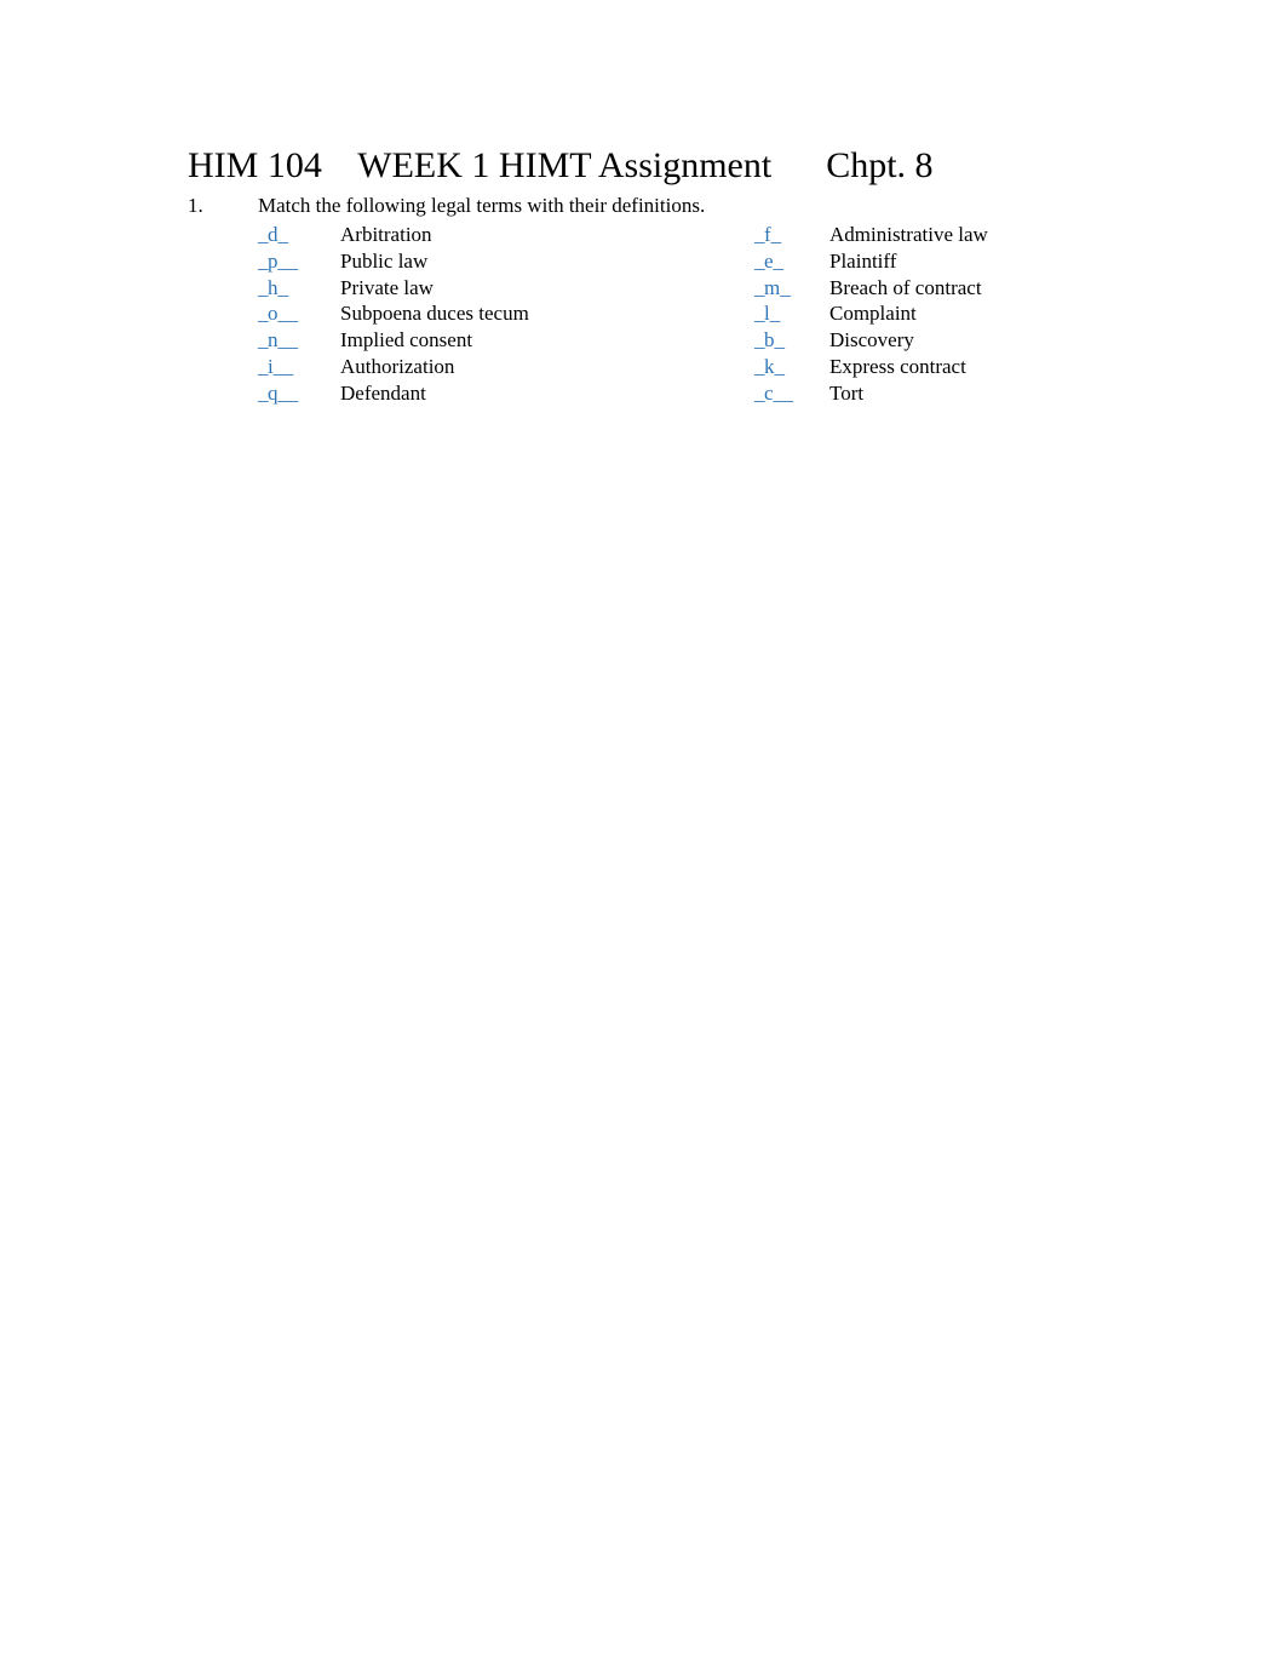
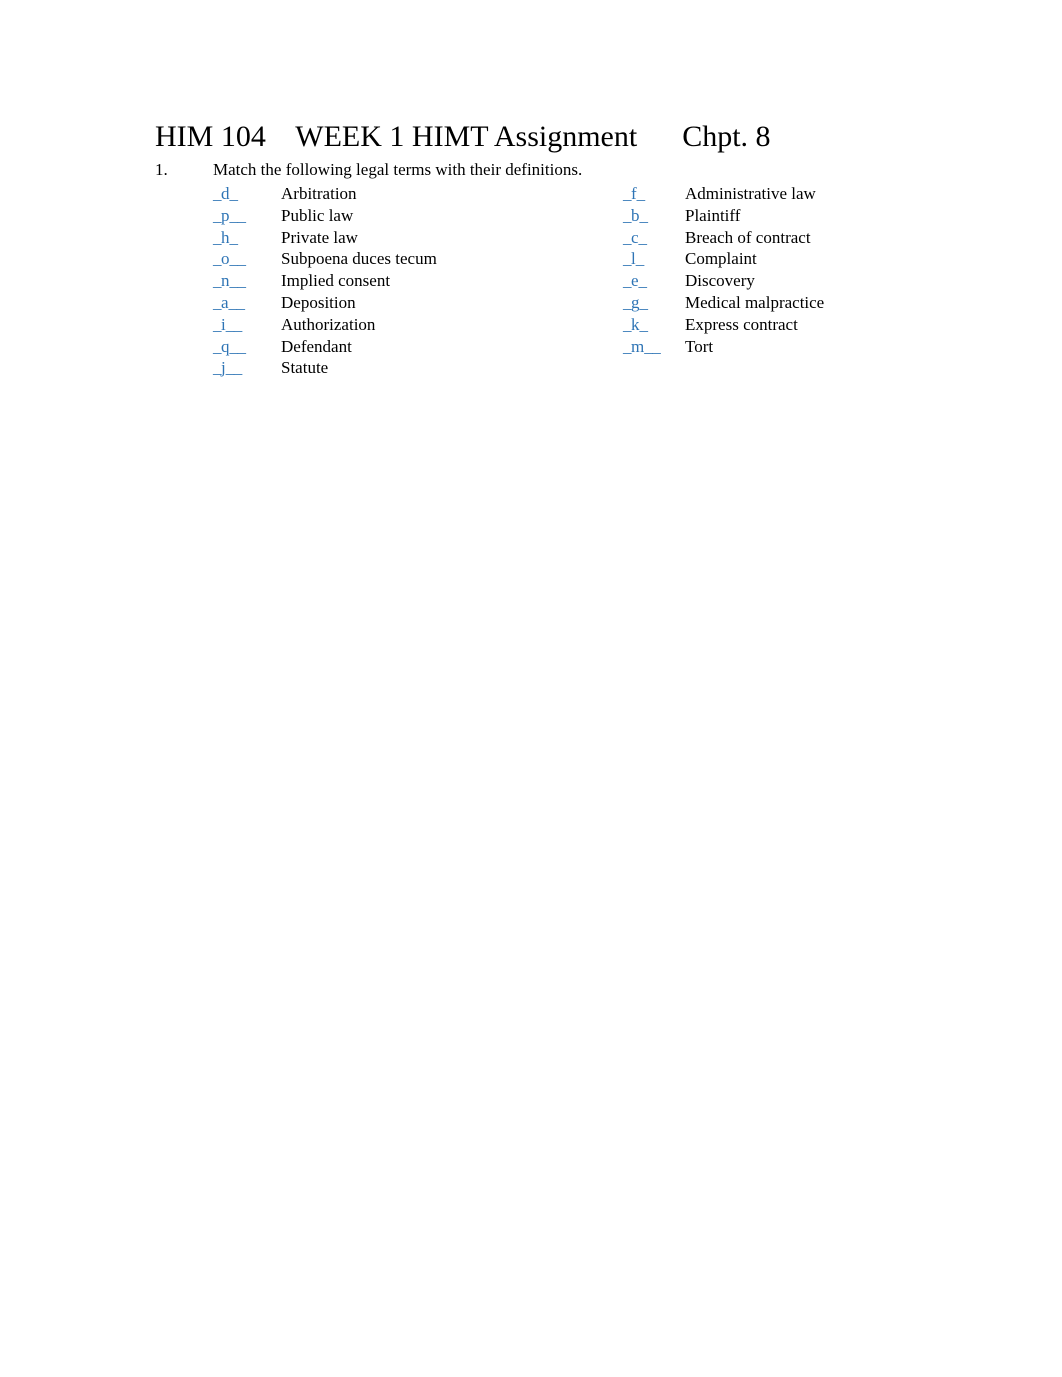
  HIM 104 WEEK 1 HIMT Assignment Chpt. 8
  1.
  Match the following legal terms with their definitions.
  _d_	Arbitration	_f_	Administrative law
- _p__	Public law	_e_	Plaintiff
+ _p__	Public law	_b_	Plaintiff
- _h_	Private law	_m_	Breach of contract
+ _h_	Private law	_c_	Breach of contract
  _o__	Subpoena duces tecum	_l_	Complaint
- _n__	Implied consent	_b_	Discovery
+ _n__	Implied consent	_e_	Discovery
+ _a__	Deposition	_g_	Medical malpractice
  _i__	Authorization	_k_	Express contract
- _q__	Defendant	_c__	Tort
+ _q__	Defendant	_m__	Tort
+ _j__	Statute
